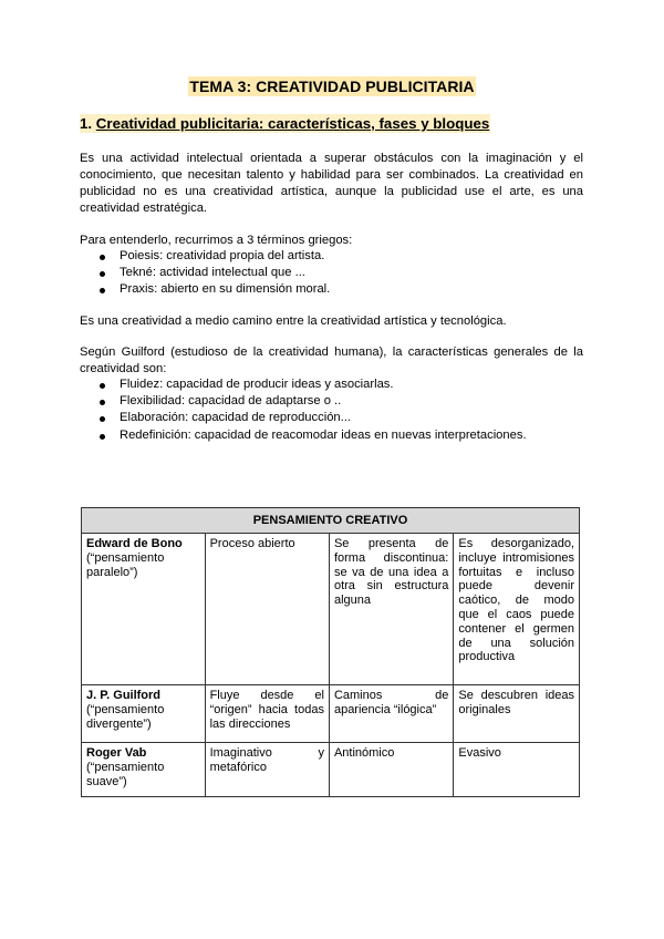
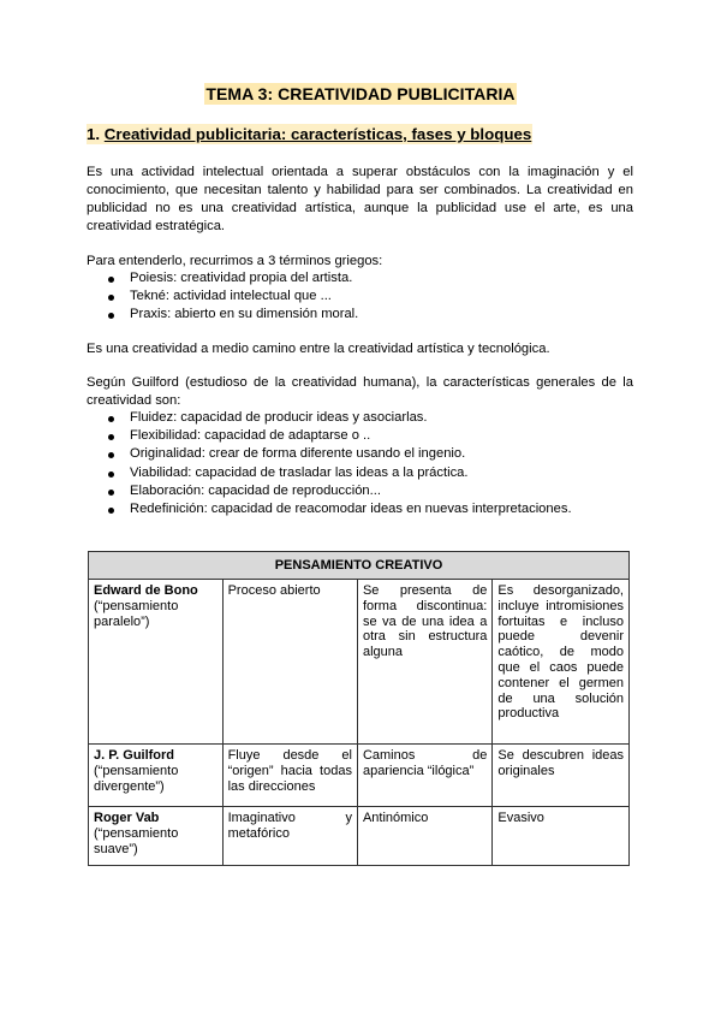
  TEMA 3: CREATIVIDAD PUBLICITARIA
  1. Creatividad publicitaria: características, fases y bloques
  Es una actividad intelectual orientada a superar obstáculos con la imaginación y el conocimiento, que necesitan talento y habilidad para ser combinados. La creatividad en publicidad no es una creatividad artística, aunque la publicidad use el arte, es una creatividad estratégica.
  Para entenderlo, recurrimos a 3 términos griegos:
  Poiesis: creatividad propia del artista.
  Tekné: actividad intelectual que ...
  Praxis: abierto en su dimensión moral.
  Es una creatividad a medio camino entre la creatividad artística y tecnológica.
  Según Guilford (estudioso de la creatividad humana), la características generales de la creatividad son:
  Fluidez: capacidad de producir ideas y asociarlas.
  Flexibilidad: capacidad de adaptarse o ..
+ Originalidad: crear de forma diferente usando el ingenio.
+ Viabilidad: capacidad de trasladar las ideas a la práctica.
  Elaboración: capacidad de reproducción...
  Redefinición: capacidad de reacomodar ideas en nuevas interpretaciones.
  PENSAMIENTO CREATIVO
  Edward de Bono (“pensamiento paralelo”)	Proceso abierto	Se presenta de forma discontinua: se va de una idea a otra sin estructura alguna	Es desorganizado, incluye intromisiones fortuitas e incluso puede devenir caótico, de modo que el caos puede contener el germen de una solución productiva
  J. P. Guilford (“pensamiento divergente”)	Fluye desde el “origen” hacia todas las direcciones	Caminos de apariencia “ilógica”	Se descubren ideas originales
  Roger Vab (“pensamiento suave”)	Imaginativo y metafórico	Antinómico	Evasivo
